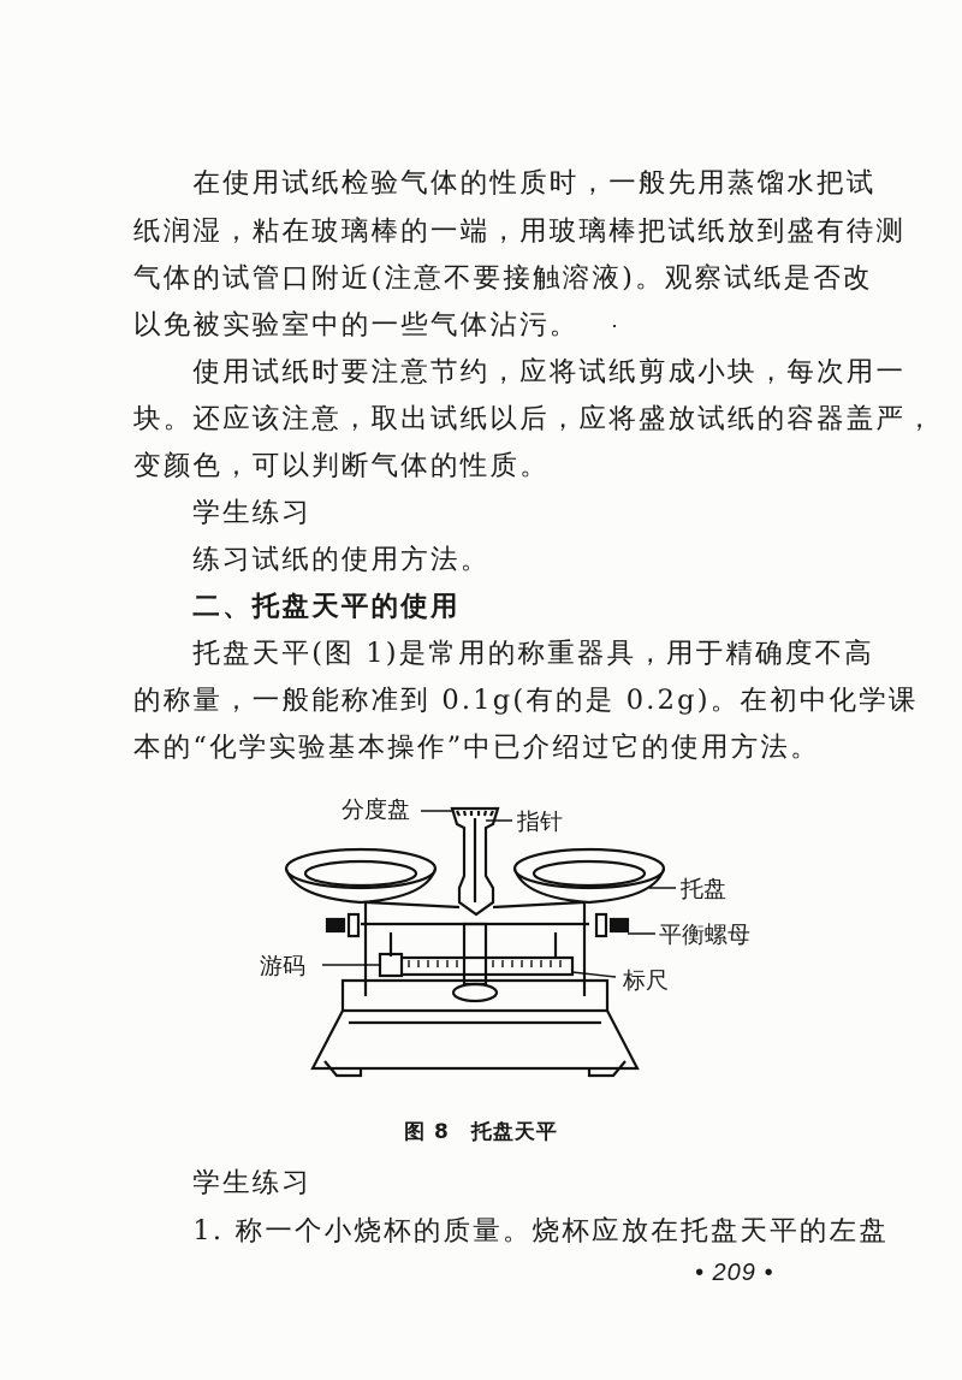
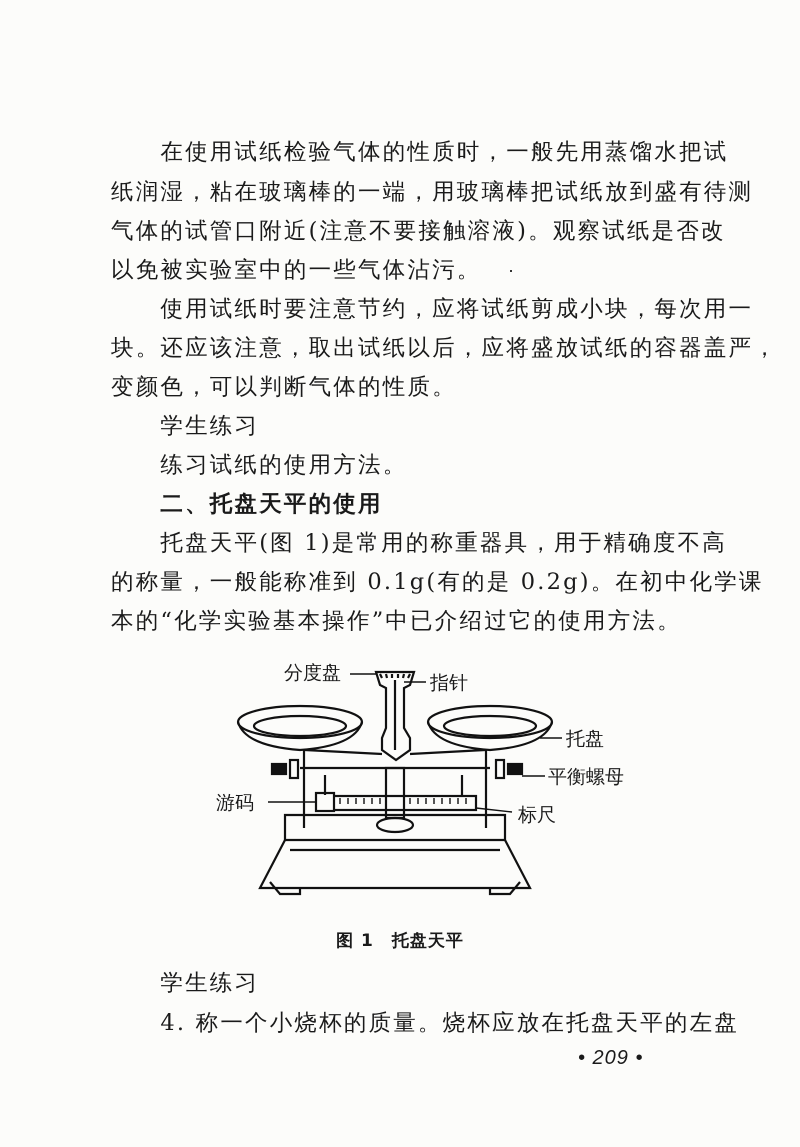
  在使用试纸检验气体的性质时，一般先用蒸馏水把试
  纸润湿，粘在玻璃棒的一端，用玻璃棒把试纸放到盛有待测
  气体的试管口附近(注意不要接触溶液)。观察试纸是否改
  以免被实验室中的一些气体沾污。
  使用试纸时要注意节约，应将试纸剪成小块，每次用一
  块。还应该注意，取出试纸以后，应将盛放试纸的容器盖严，
  变颜色，可以判断气体的性质。
  学生练习
  练习试纸的使用方法。
  二、托盘天平的使用
  托盘天平(图 1)是常用的称重器具，用于精确度不高
  的称量，一般能称准到 0.1g(有的是 0.2g)。在初中化学课
  本的“化学实验基本操作”中已介绍过它的使用方法。
  分度盘
  指针
  托盘
  平衡螺母
  游码
  标尺
- 图 8 托盘天平
+ 图 1 托盘天平
  学生练习
- 1. 称一个小烧杯的质量。烧杯应放在托盘天平的左盘
+ 4. 称一个小烧杯的质量。烧杯应放在托盘天平的左盘
  • 209 •
